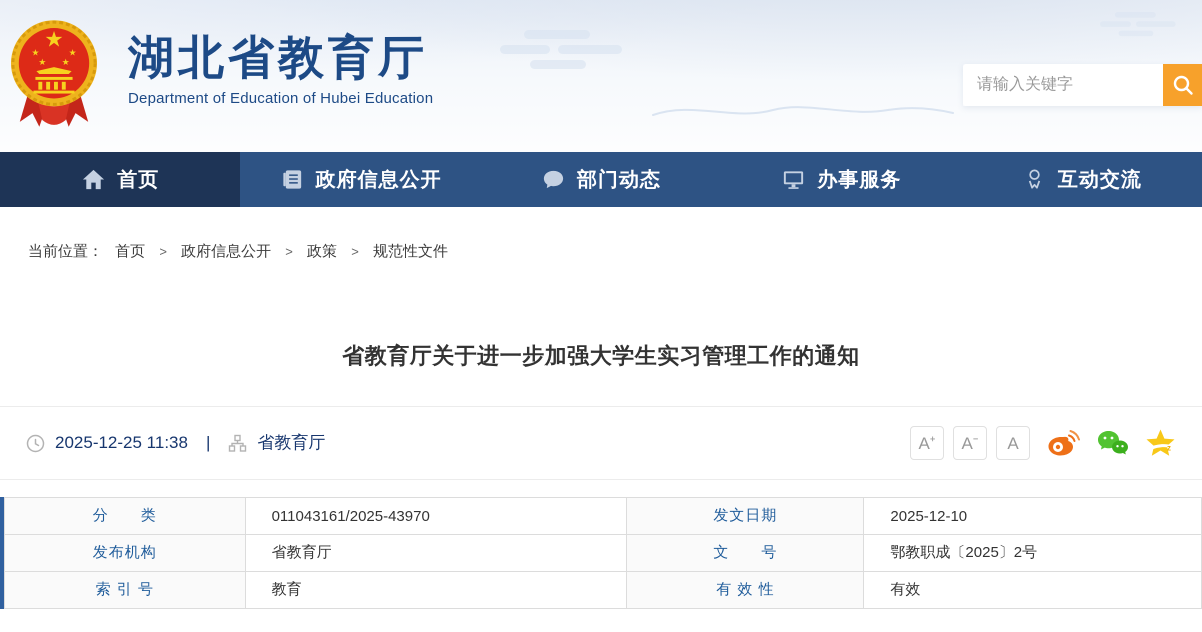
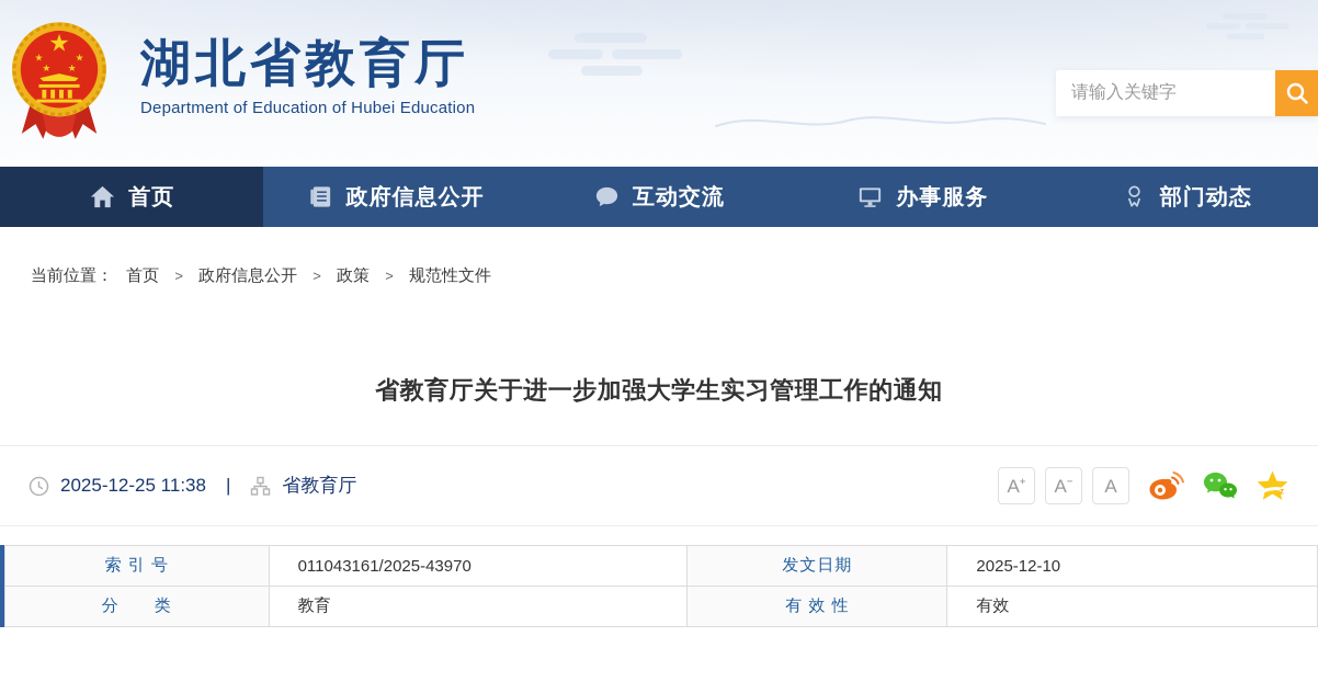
  ★
  ★
  ★
  ★
  ★
  湖北省教育厅
  Department of Education of Hubei Education
  请输入关键字
  首页
  政府信息公开
- 部门动态
+ 互动交流
  办事服务
- 互动交流
+ 部门动态
  当前位置： 首页 > 政府信息公开 > 政策 > 规范性文件
  省教育厅关于进一步加强大学生实习管理工作的通知
  2025-12-25 11:38
  |
  省教育厅
  A⁺
  A⁻
  A
  z
- 分 类	011043161/2025-43970	发文日期	2025-12-10
+ 索 引 号	011043161/2025-43970	发文日期	2025-12-10
- 发布机构	省教育厅	文 号	鄂教职成〔2025〕2号
- 索 引 号	教育	有 效 性	有效
+ 分 类	教育	有 效 性	有效
